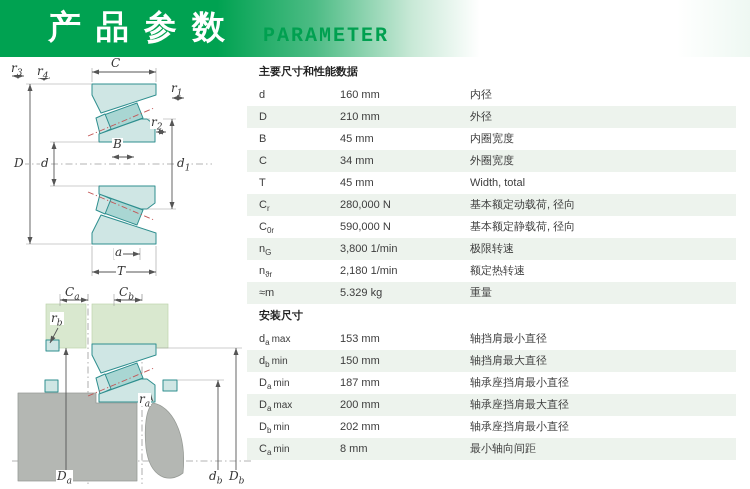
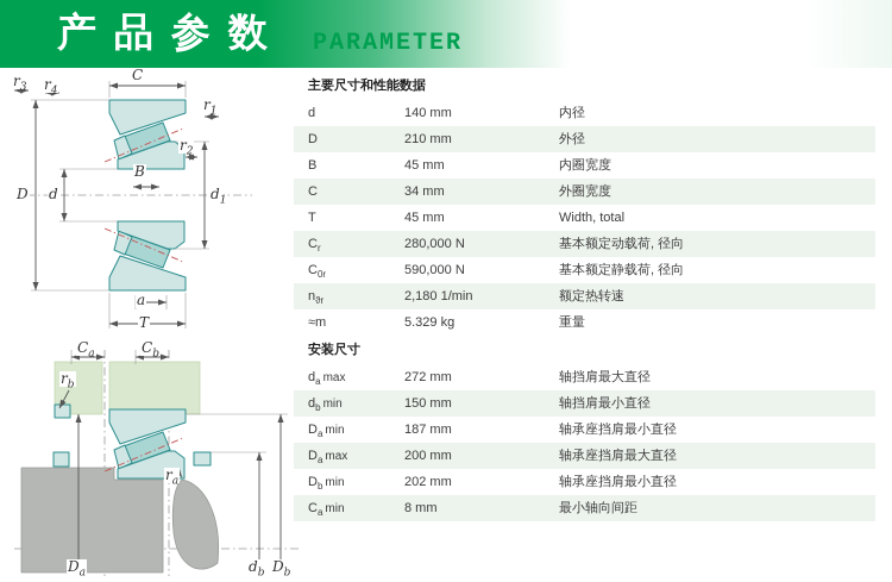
  产品参数
  PARAMETER
  C
  r3
  r4
  r1
  r2
  D
  d
  d1
  B
  a
  T
  Ca
  Cb
  rb
  ra
  Da
  db
  Db
  主要尺寸和性能数据
  d
- 160 mm
+ 140 mm
  内径
  D
  210 mm
  外径
  B
  45 mm
  内圈宽度
  C
  34 mm
  外圈宽度
  T
  45 mm
  Width, total
  Cr
  280,000 N
  基本额定动载荷, 径向
  C0r
  590,000 N
  基本额定静载荷, 径向
- nG
- 3,800 1/min
- 极限转速
  nϑr
  2,180 1/min
  额定热转速
  ≈m
  5.329 kg
  重量
  安装尺寸
  da max
- 153 mm
+ 272 mm
- 轴挡肩最小直径
+ 轴挡肩最大直径
  db min
  150 mm
- 轴挡肩最大直径
+ 轴挡肩最小直径
  Da min
  187 mm
  轴承座挡肩最小直径
  Da max
  200 mm
  轴承座挡肩最大直径
  Db min
  202 mm
  轴承座挡肩最小直径
  Ca min
  8 mm
  最小轴向间距
